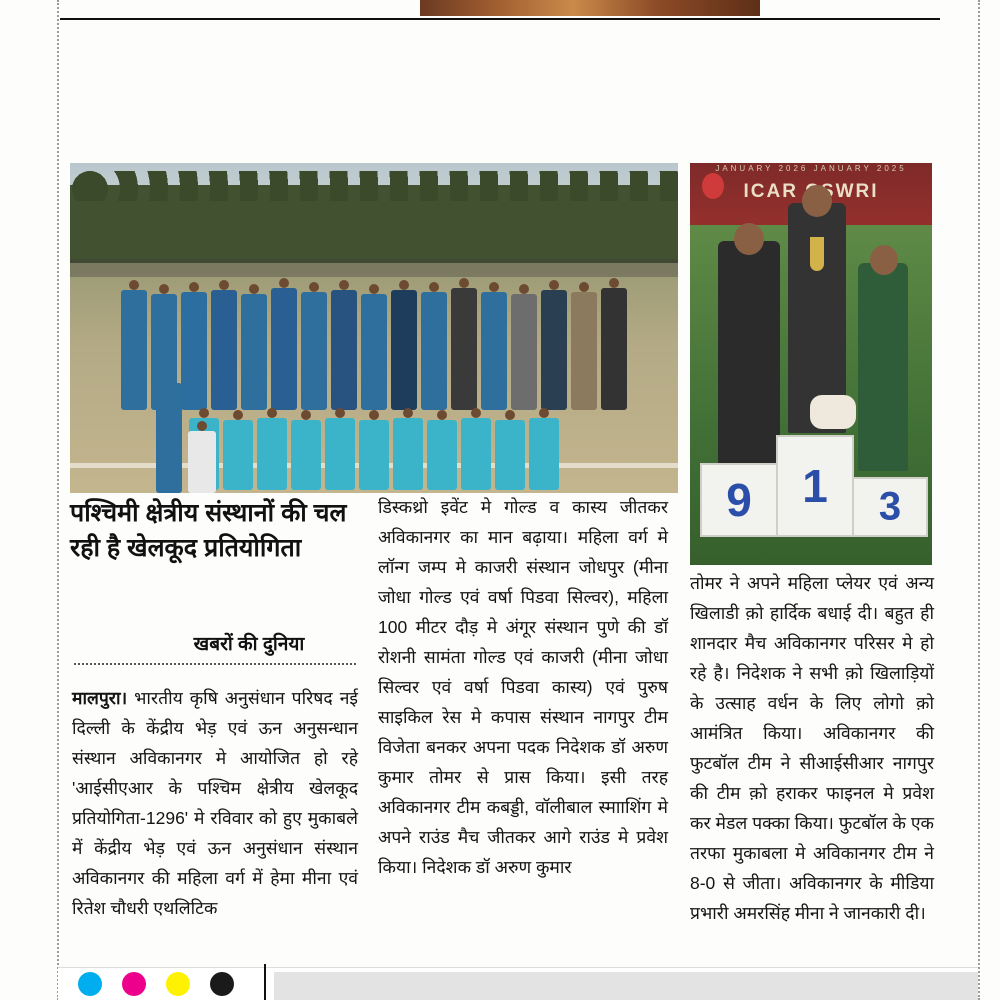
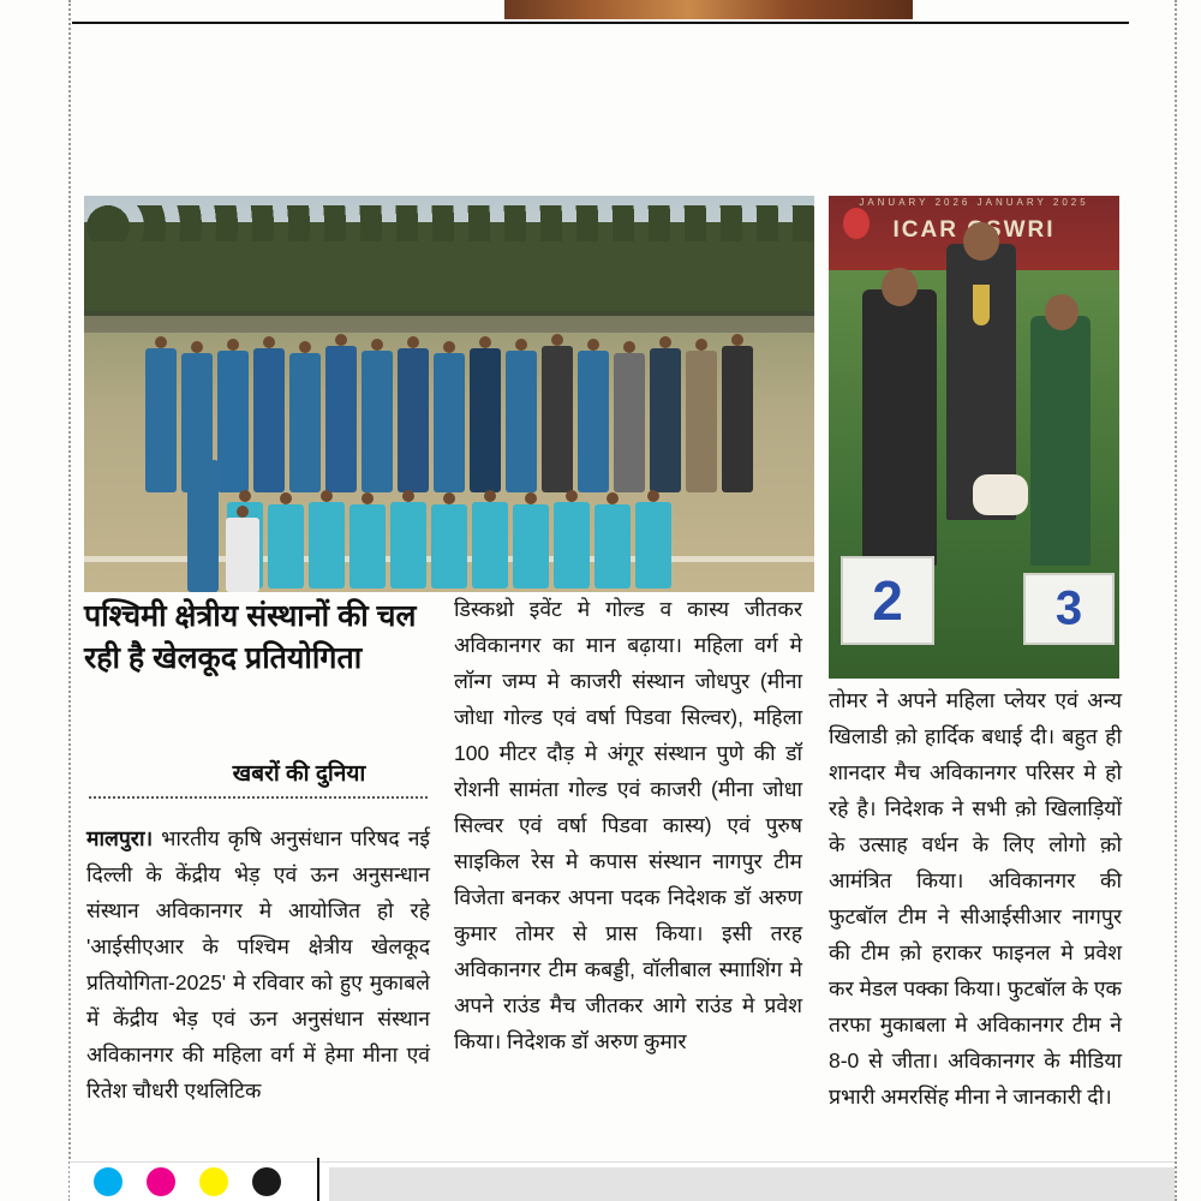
  JANUARY 2026 JANUARY 2025
  ICARWRI
- 9
+ 2
- 1
  3
  पश्चिमी क्षेत्रीय संस्थानों की चल रही है खेलकूद प्रतियोगिता
  खबरों की दुनिया
- मालपुरा। भारतीय कृषि अनुसंधान परिषद नई दिल्ली के केंद्रीय भेड़ एवं ऊन अनुसन्धान संस्थान अविकानगर मे आयोजित हो रहे 'आईसीएआर के पश्चिम क्षेत्रीय खेलकूद प्रतियोगिता-1296' मे रविवार को हुए मुकाबले में केंद्रीय भेड़ एवं ऊन अनुसंधान संस्थान अविकानगर की महिला वर्ग में हेमा मीना एवं रितेश चौधरी एथलिटिक
+ मालपुरा। भारतीय कृषि अनुसंधान परिषद नई दिल्ली के केंद्रीय भेड़ एवं ऊन अनुसन्धान संस्थान अविकानगर मे आयोजित हो रहे 'आईसीएआर के पश्चिम क्षेत्रीय खेलकूद प्रतियोगिता-2025' मे रविवार को हुए मुकाबले में केंद्रीय भेड़ एवं ऊन अनुसंधान संस्थान अविकानगर की महिला वर्ग में हेमा मीना एवं रितेश चौधरी एथलिटिक
  डिस्कथ्रो इवेंट मे गोल्ड व कास्य जीतकर अविकानगर का मान बढ़ाया। महिला वर्ग मे लॉन्ग जम्प मे काजरी संस्थान जोधपुर (मीना जोधा गोल्ड एवं वर्षा पिडवा सिल्वर), महिला 100 मीटर दौड़ मे अंगूर संस्थान पुणे की डॉ रोशनी सामंता गोल्ड एवं काजरी (मीना जोधा सिल्वर एवं वर्षा पिडवा कास्य) एवं पुरुष साइकिल रेस मे कपास संस्थान नागपुर टीम विजेता बनकर अपना पदक निदेशक डॉ अरुण कुमार तोमर से प्रास किया। इसी तरह अविकानगर टीम कबड्डी, वॉलीबाल स्मााशिंग मे अपने राउंड मैच जीतकर आगे राउंड मे प्रवेश किया। निदेशक डॉ अरुण कुमार
  तोमर ने अपने महिला प्लेयर एवं अन्य खिलाडी क़ो हार्दिक बधाई दी। बहुत ही शानदार मैच अविकानगर परिसर मे हो रहे है। निदेशक ने सभी क़ो खिलाड़ियों के उत्साह वर्धन के लिए लोगो क़ो आमंत्रित किया। अविकानगर की फुटबॉल टीम ने सीआईसीआर नागपुर की टीम क़ो हराकर फाइनल मे प्रवेश कर मेडल पक्का किया। फुटबॉल के एक तरफा मुकाबला मे अविकानगर टीम ने 8-0 से जीता। अविकानगर के मीडिया प्रभारी अमरसिंह मीना ने जानकारी दी।
